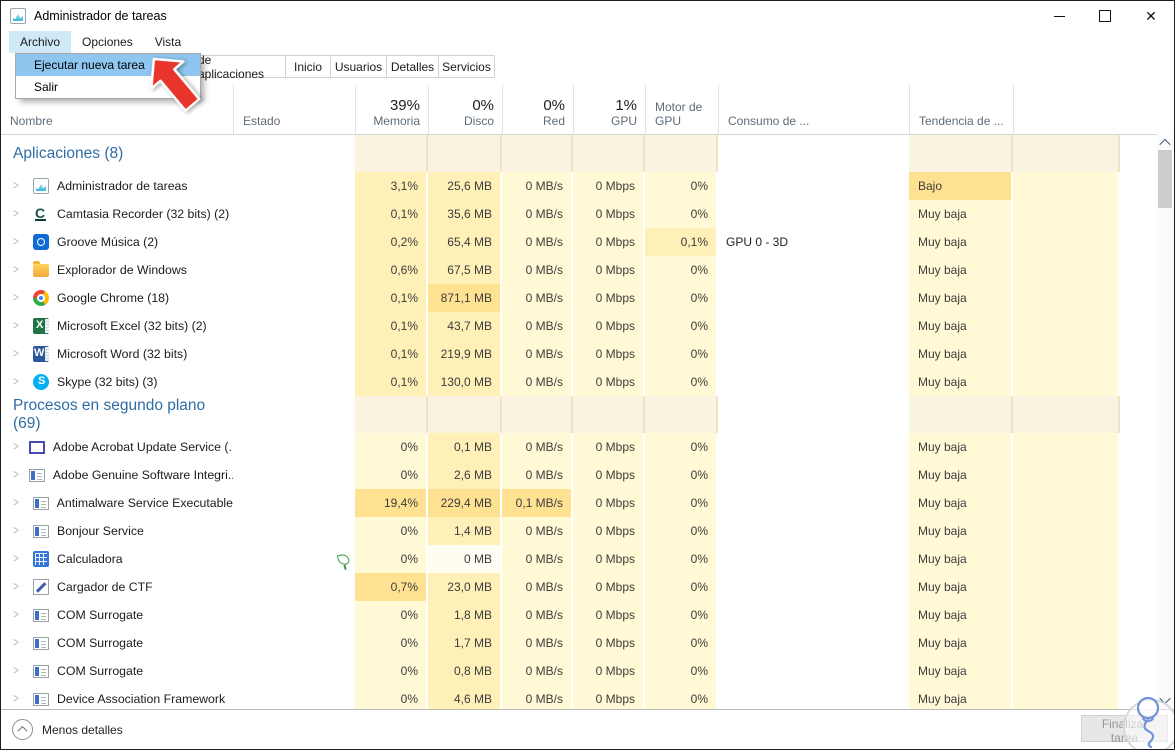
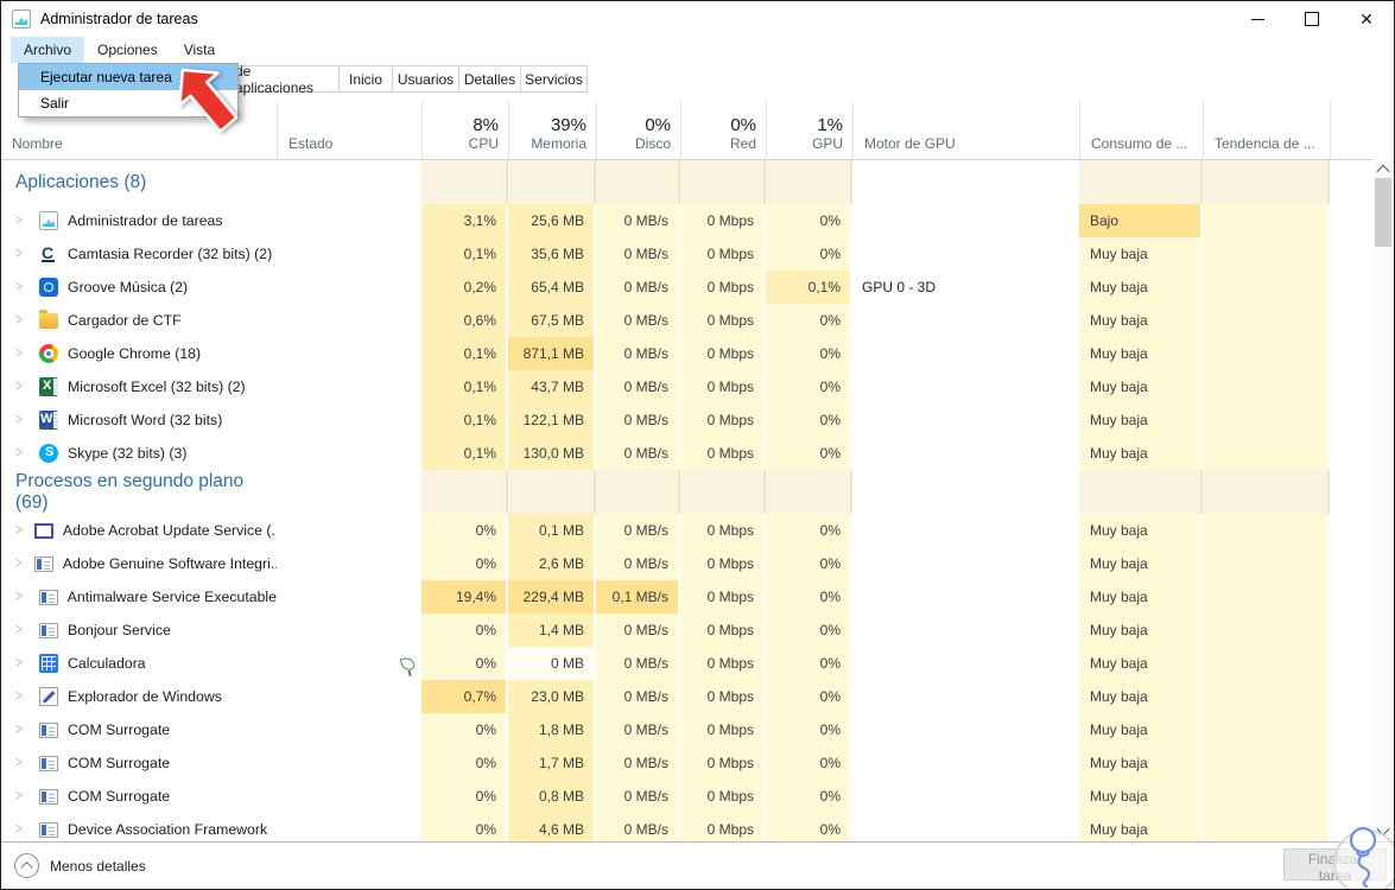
  Administrador de tareas
  ✕
  Archivo
  Opciones
  Vista
  de aplicaciones
  Inicio
  Usuarios
  Detalles
  Servicios
  Nombre
  Estado
+ 8%
+ CPU
  39%
  Memoria
  0%
  Disco
  0%
  Red
  1%
  GPU
  Motor de GPU
  Consumo de ...
  Tendencia de ...
  Aplicaciones (8)
  >
  Administrador de tareas
  3,1%
  25,6 MB
  0 MB/s
  0 Mbps
  0%
  Bajo
  >
  Camtasia Recorder (32 bits) (2)
  0,1%
  35,6 MB
  0 MB/s
  0 Mbps
  0%
  Muy baja
  >
  Groove Música (2)
  0,2%
  65,4 MB
  0 MB/s
  0 Mbps
  0,1%
  GPU 0 - 3D
  Muy baja
  >
- Explorador de Windows
+ Cargador de CTF
  0,6%
  67,5 MB
  0 MB/s
  0 Mbps
  0%
  Muy baja
  >
  Google Chrome (18)
  0,1%
  871,1 MB
  0 MB/s
  0 Mbps
  0%
  Muy baja
  >
  Microsoft Excel (32 bits) (2)
  0,1%
  43,7 MB
  0 MB/s
  0 Mbps
  0%
  Muy baja
  >
  Microsoft Word (32 bits)
  0,1%
- 219,9 MB
+ 122,1 MB
  0 MB/s
  0 Mbps
  0%
  Muy baja
  >
  Skype (32 bits) (3)
  0,1%
  130,0 MB
  0 MB/s
  0 Mbps
  0%
  Muy baja
  Procesos en segundo plano (69)
  >
  Adobe Acrobat Update Service (.
  0%
  0,1 MB
  0 MB/s
  0 Mbps
  0%
  Muy baja
  >
  Adobe Genuine Software Integri.
  0%
  2,6 MB
  0 MB/s
  0 Mbps
  0%
  Muy baja
  >
  Antimalware Service Executable
  19,4%
  229,4 MB
  0,1 MB/s
  0 Mbps
  0%
  Muy baja
  >
  Bonjour Service
  0%
  1,4 MB
  0 MB/s
  0 Mbps
  0%
  Muy baja
  >
  Calculadora
  0%
  0 MB
  0 MB/s
  0 Mbps
  0%
  Muy baja
  >
- Cargador de CTF
+ Explorador de Windows
  0,7%
  23,0 MB
  0 MB/s
  0 Mbps
  0%
  Muy baja
  >
  COM Surrogate
  0%
  1,8 MB
  0 MB/s
  0 Mbps
  0%
  Muy baja
  >
  COM Surrogate
  0%
  1,7 MB
  0 MB/s
  0 Mbps
  0%
  Muy baja
  >
  COM Surrogate
  0%
  0,8 MB
  0 MB/s
  0 Mbps
  0%
  Muy baja
  >
  Device Association Framework
  0%
  4,6 MB
  0 MB/s
  0 Mbps
  0%
  Muy baja
  Menos detalles
  Finaliza tarea
  Ejecutar nueva tarea
  Salir
